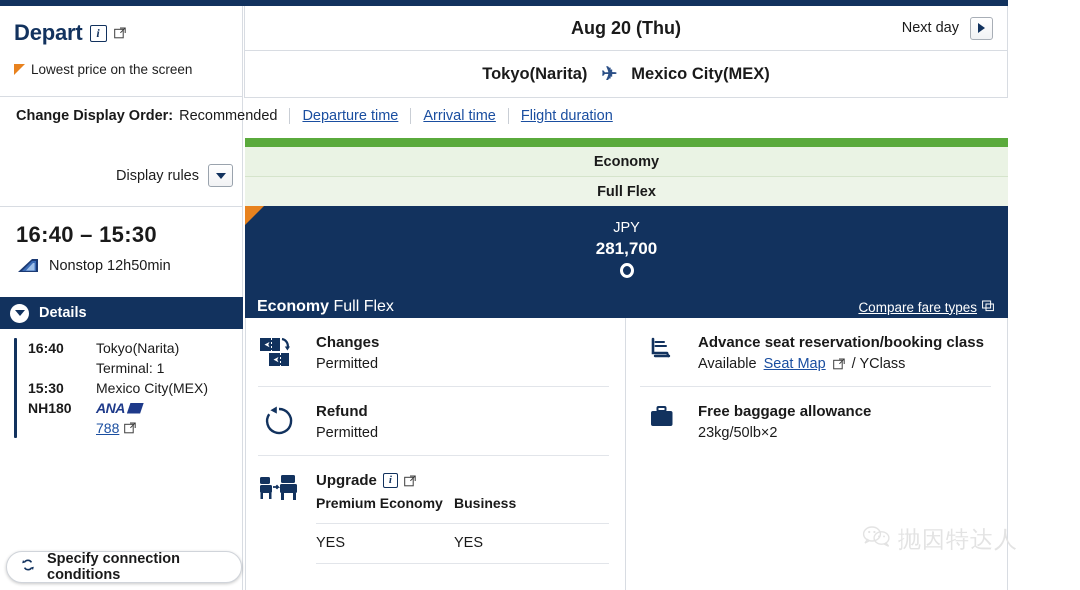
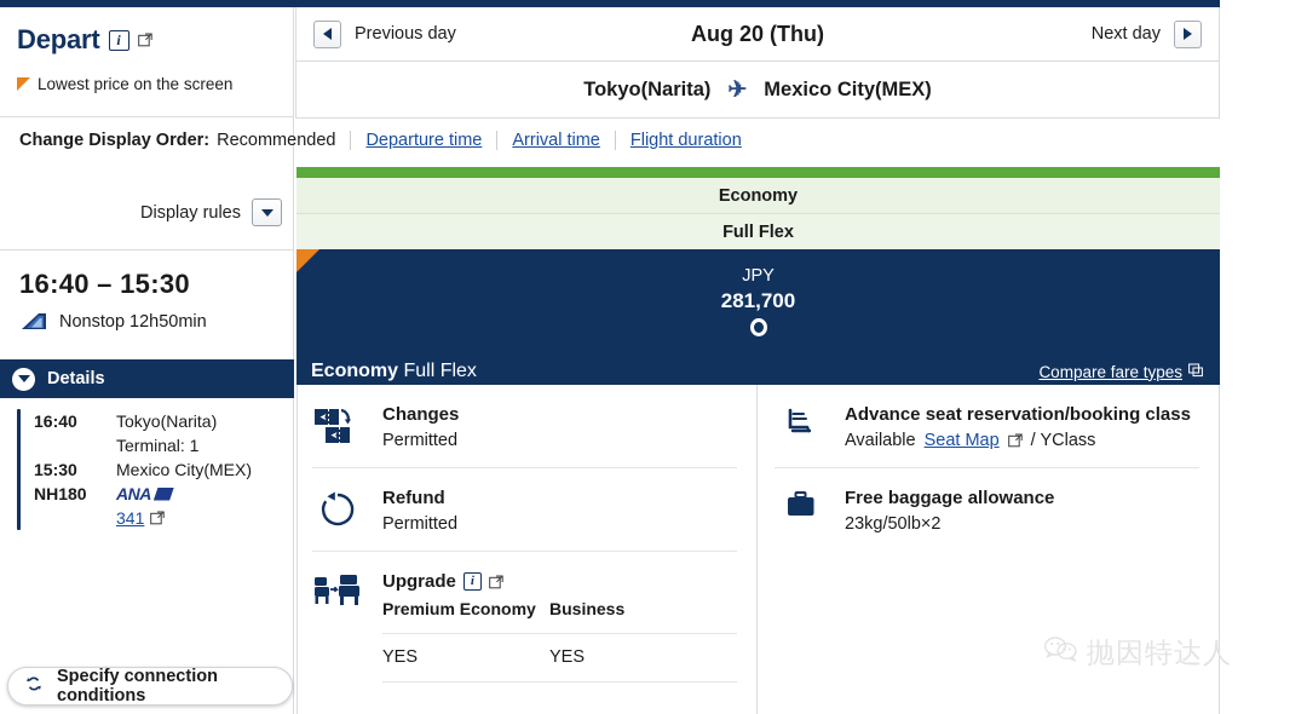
  Depart
  i
  Lowest price on the screen
  Display rules
  16:40 – 15:30
  Nonstop 12h50min
  Details
  16:40
  Tokyo(Narita)
  Terminal: 1
  15:30
  Mexico City(MEX)
  NH180
  ANA
- 788
+ 341
  Specify connection conditions
+ Previous day
  Aug 20 (Thu)
  Next day
  Tokyo(Narita)
  ✈
  Mexico City(MEX)
  Change Display Order:
  Recommended
  Departure time
  Arrival time
  Flight duration
  Economy
  Full Flex
  JPY
  281,700
  Economy Full Flex
  Compare fare types
  Changes
  Permitted
  Refund
  Permitted
  Upgrade
  i
  Premium Economy
  Business
  YES
  YES
  Advance seat reservation/booking class
  Available
  Seat Map
  / YClass
  Free baggage allowance
  23kg/50lb×2
  抛因特达人
